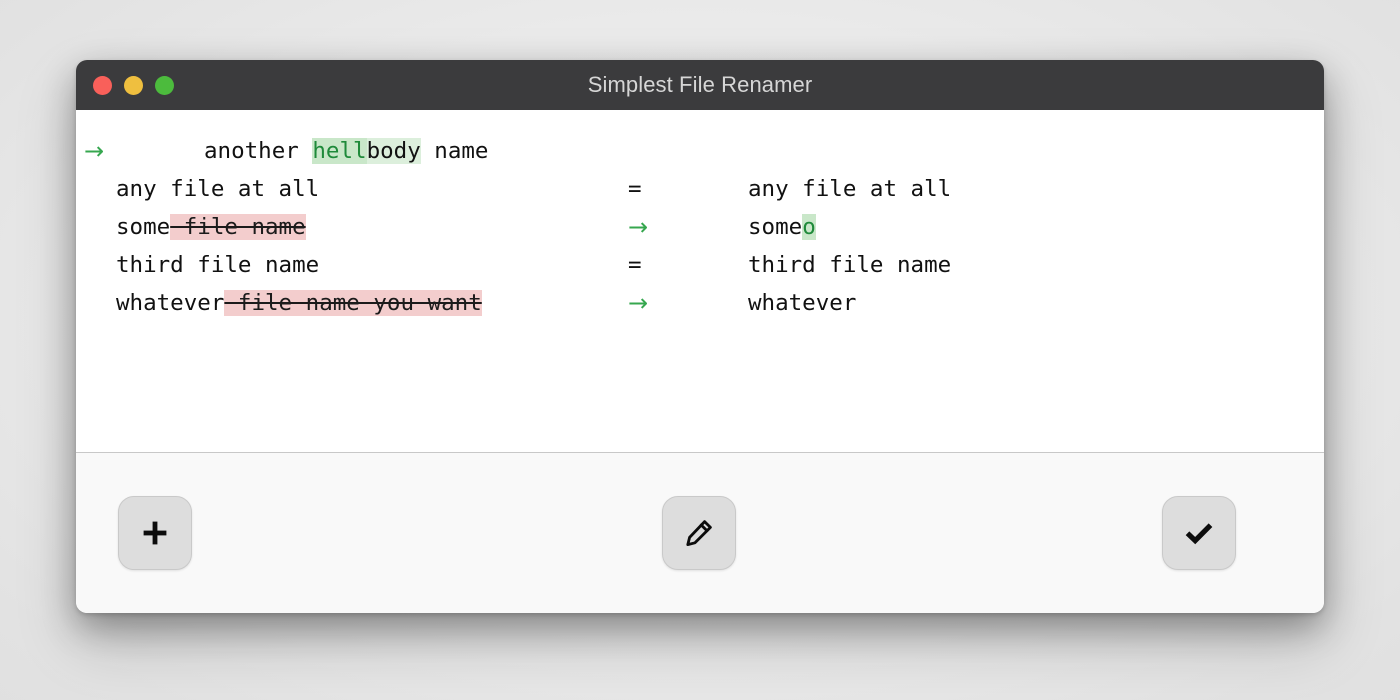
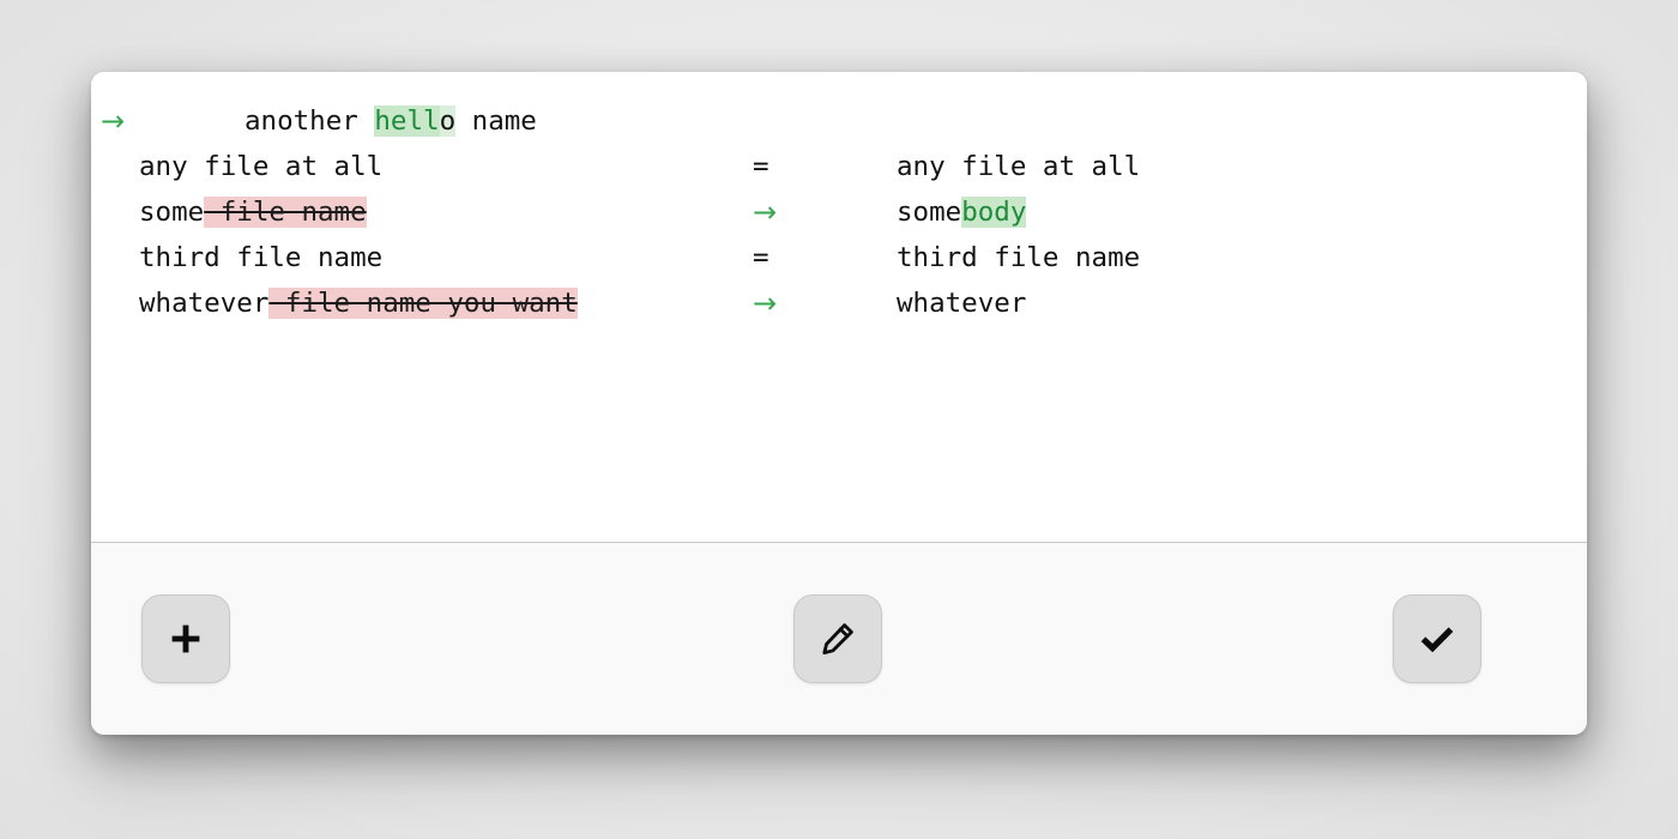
- Simplest File Renamer
  →
- another hellbody name
+ another hello name
  any file at all
  =
  any file at all
  some file name
  →
- someo
+ somebody
  third file name
  =
  third file name
  whatever file name you want
  →
  whatever
